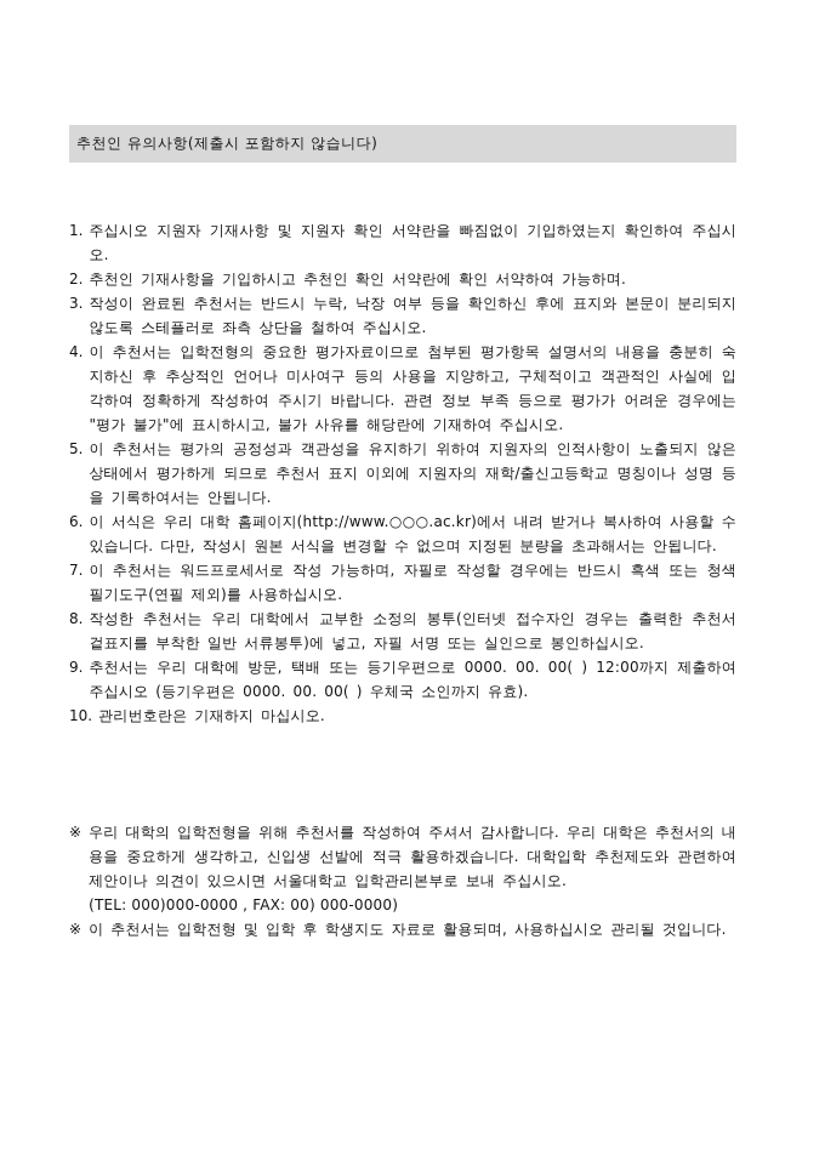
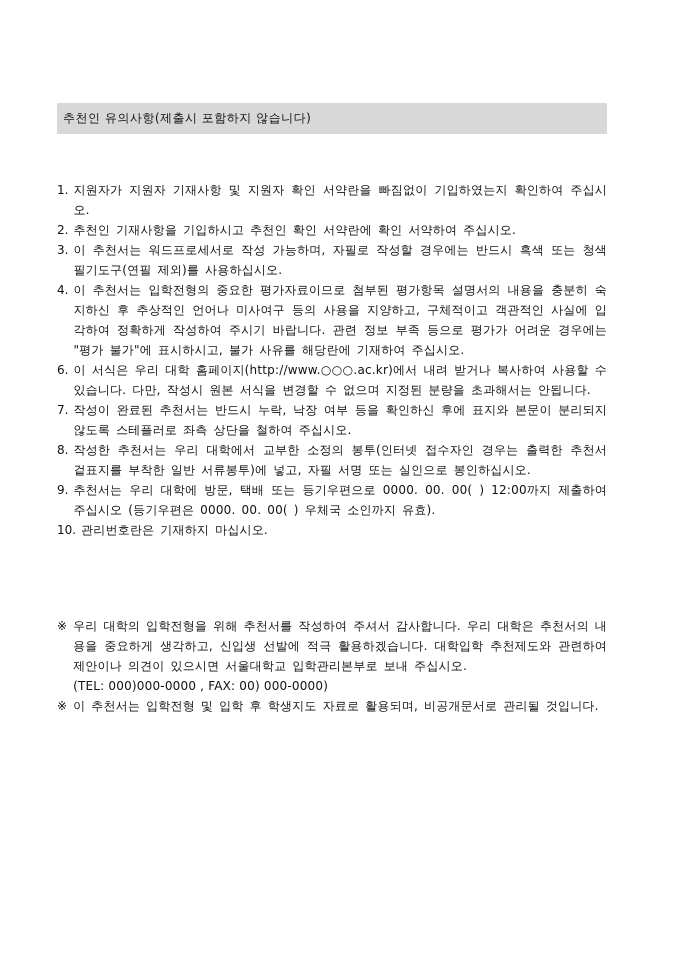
  추천인 유의사항(제출시 포함하지 않습니다)
  1.
- 주십시오 지원자 기재사항 및 지원자 확인 서약란을 빠짐없이 기입하였는지 확인하여 주십시오.
+ 지원자가 지원자 기재사항 및 지원자 확인 서약란을 빠짐없이 기입하였는지 확인하여 주십시오.
  2.
- 추천인 기재사항을 기입하시고 추천인 확인 서약란에 확인 서약하여 가능하며.
+ 추천인 기재사항을 기입하시고 추천인 확인 서약란에 확인 서약하여 주십시오.
  3.
- 작성이 완료된 추천서는 반드시 누락, 낙장 여부 등을 확인하신 후에 표지와 본문이 분리되지 않도록 스테플러로 좌측 상단을 철하여 주십시오.
+ 이 추천서는 워드프로세서로 작성 가능하며, 자필로 작성할 경우에는 반드시 흑색 또는 청색 필기도구(연필 제외)를 사용하십시오.
  4.
  이 추천서는 입학전형의 중요한 평가자료이므로 첨부된 평가항목 설명서의 내용을 충분히 숙지하신 후 추상적인 언어나 미사여구 등의 사용을 지양하고, 구체적이고 객관적인 사실에 입각하여 정확하게 작성하여 주시기 바랍니다. 관련 정보 부족 등으로 평가가 어려운 경우에는 "평가 불가"에 표시하시고, 불가 사유를 해당란에 기재하여 주십시오.
- 5.
- 이 추천서는 평가의 공정성과 객관성을 유지하기 위하여 지원자의 인적사항이 노출되지 않은 상태에서 평가하게 되므로 추천서 표지 이외에 지원자의 재학/출신고등학교 명칭이나 성명 등을 기록하여서는 안됩니다.
  6.
  이 서식은 우리 대학 홈페이지(http://www.○○○.ac.kr)에서 내려 받거나 복사하여 사용할 수 있습니다. 다만, 작성시 원본 서식을 변경할 수 없으며 지정된 분량을 초과해서는 안됩니다.
  7.
- 이 추천서는 워드프로세서로 작성 가능하며, 자필로 작성할 경우에는 반드시 흑색 또는 청색 필기도구(연필 제외)를 사용하십시오.
+ 작성이 완료된 추천서는 반드시 누락, 낙장 여부 등을 확인하신 후에 표지와 본문이 분리되지 않도록 스테플러로 좌측 상단을 철하여 주십시오.
  8.
  작성한 추천서는 우리 대학에서 교부한 소정의 봉투(인터넷 접수자인 경우는 출력한 추천서 겉표지를 부착한 일반 서류봉투)에 넣고, 자필 서명 또는 실인으로 봉인하십시오.
  9.
  추천서는 우리 대학에 방문, 택배 또는 등기우편으로 0000. 00. 00( ) 12:00까지 제출하여 주십시오 (등기우편은 0000. 00. 00( ) 우체국 소인까지 유효).
  10.
  관리번호란은 기재하지 마십시오.
  ※
  우리 대학의 입학전형을 위해 추천서를 작성하여 주셔서 감사합니다. 우리 대학은 추천서의 내용을 중요하게 생각하고, 신입생 선발에 적극 활용하겠습니다. 대학입학 추천제도와 관련하여 제안이나 의견이 있으시면 서울대학교 입학관리본부로 보내 주십시오.
  (TEL: 000)000-0000 , FAX: 00) 000-0000)
  ※
- 이 추천서는 입학전형 및 입학 후 학생지도 자료로 활용되며, 사용하십시오 관리될 것입니다.
+ 이 추천서는 입학전형 및 입학 후 학생지도 자료로 활용되며, 비공개문서로 관리될 것입니다.
